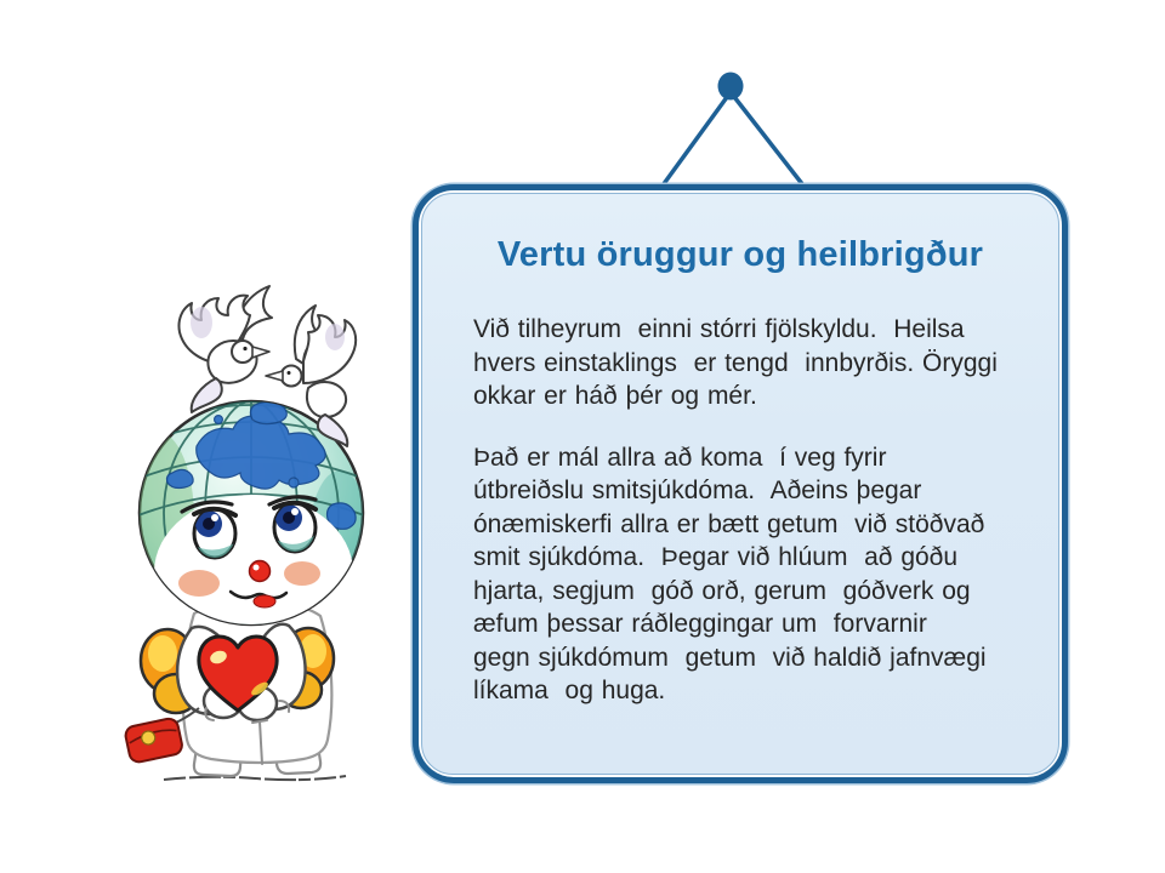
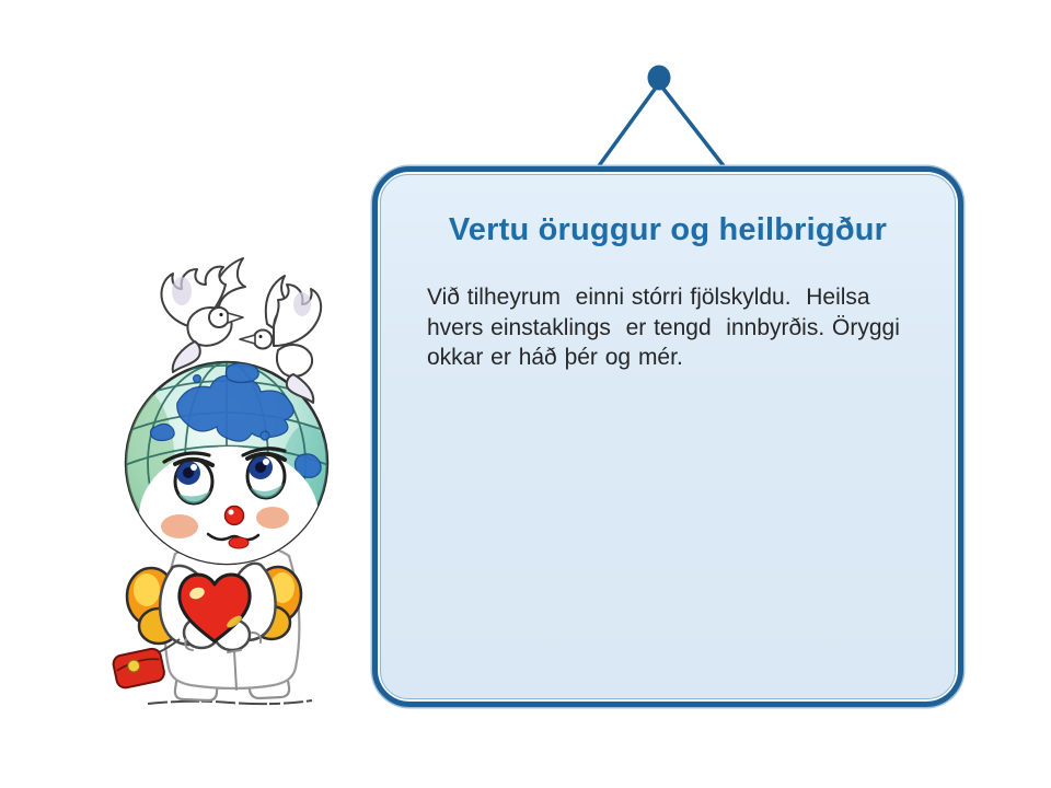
  Vertu öruggur og heilbrigður
  Við tilheyrum einni stórri fjölskyldu. Heilsa
  hvers einstaklings er tengd innbyrðis. Öryggi
  okkar er háð þér og mér.
- Það er mál allra að koma í veg fyrir
- útbreiðslu smitsjúkdóma. Aðeins þegar
- ónæmiskerfi allra er bætt getum við stöðvað
- smit sjúkdóma. Þegar við hlúum að góðu
- hjarta, segjum góð orð, gerum góðverk og
- æfum þessar ráðleggingar um forvarnir
- gegn sjúkdómum getum við haldið jafnvægi
- líkama og huga.
